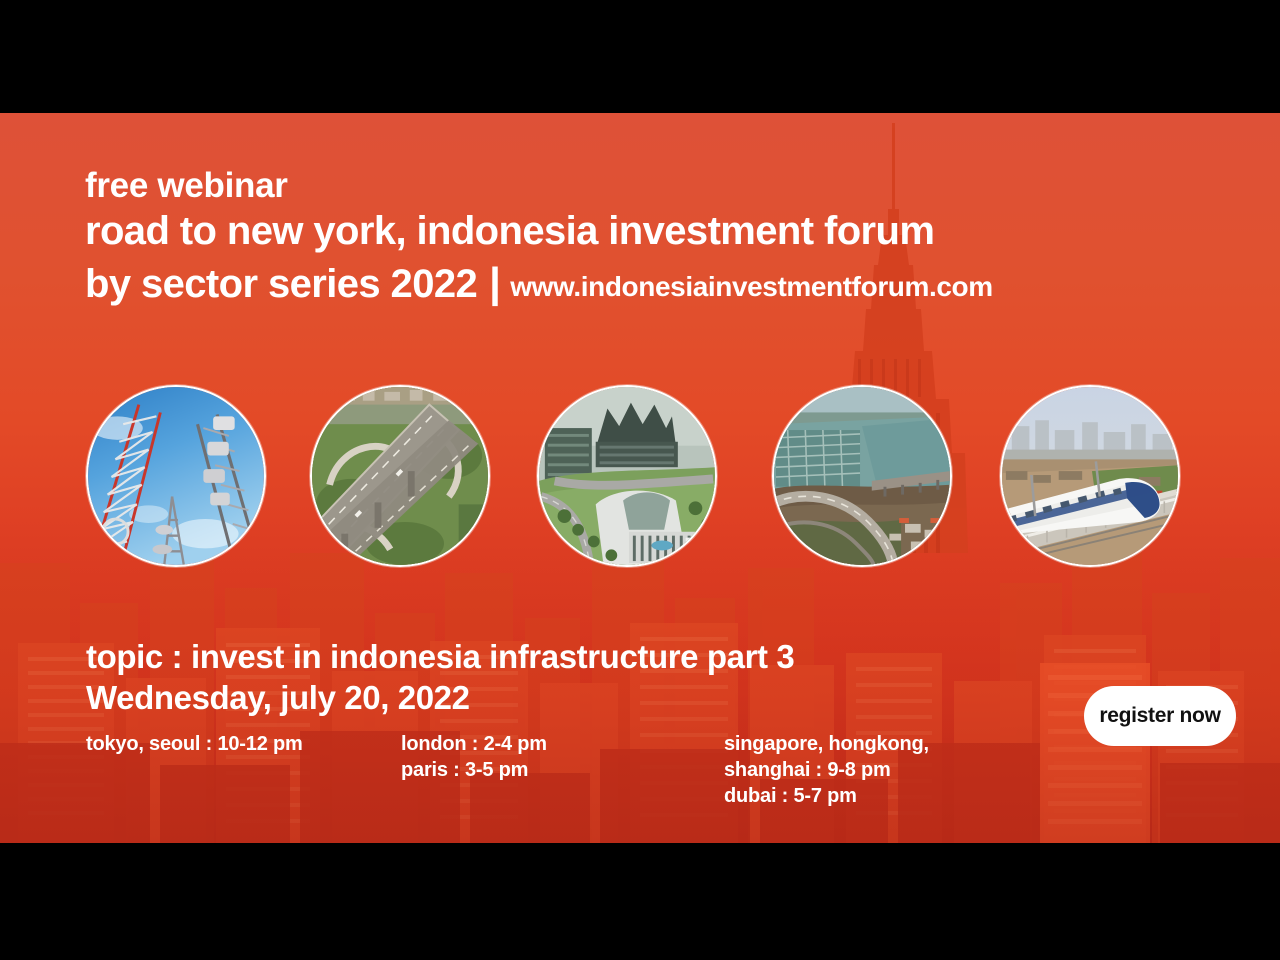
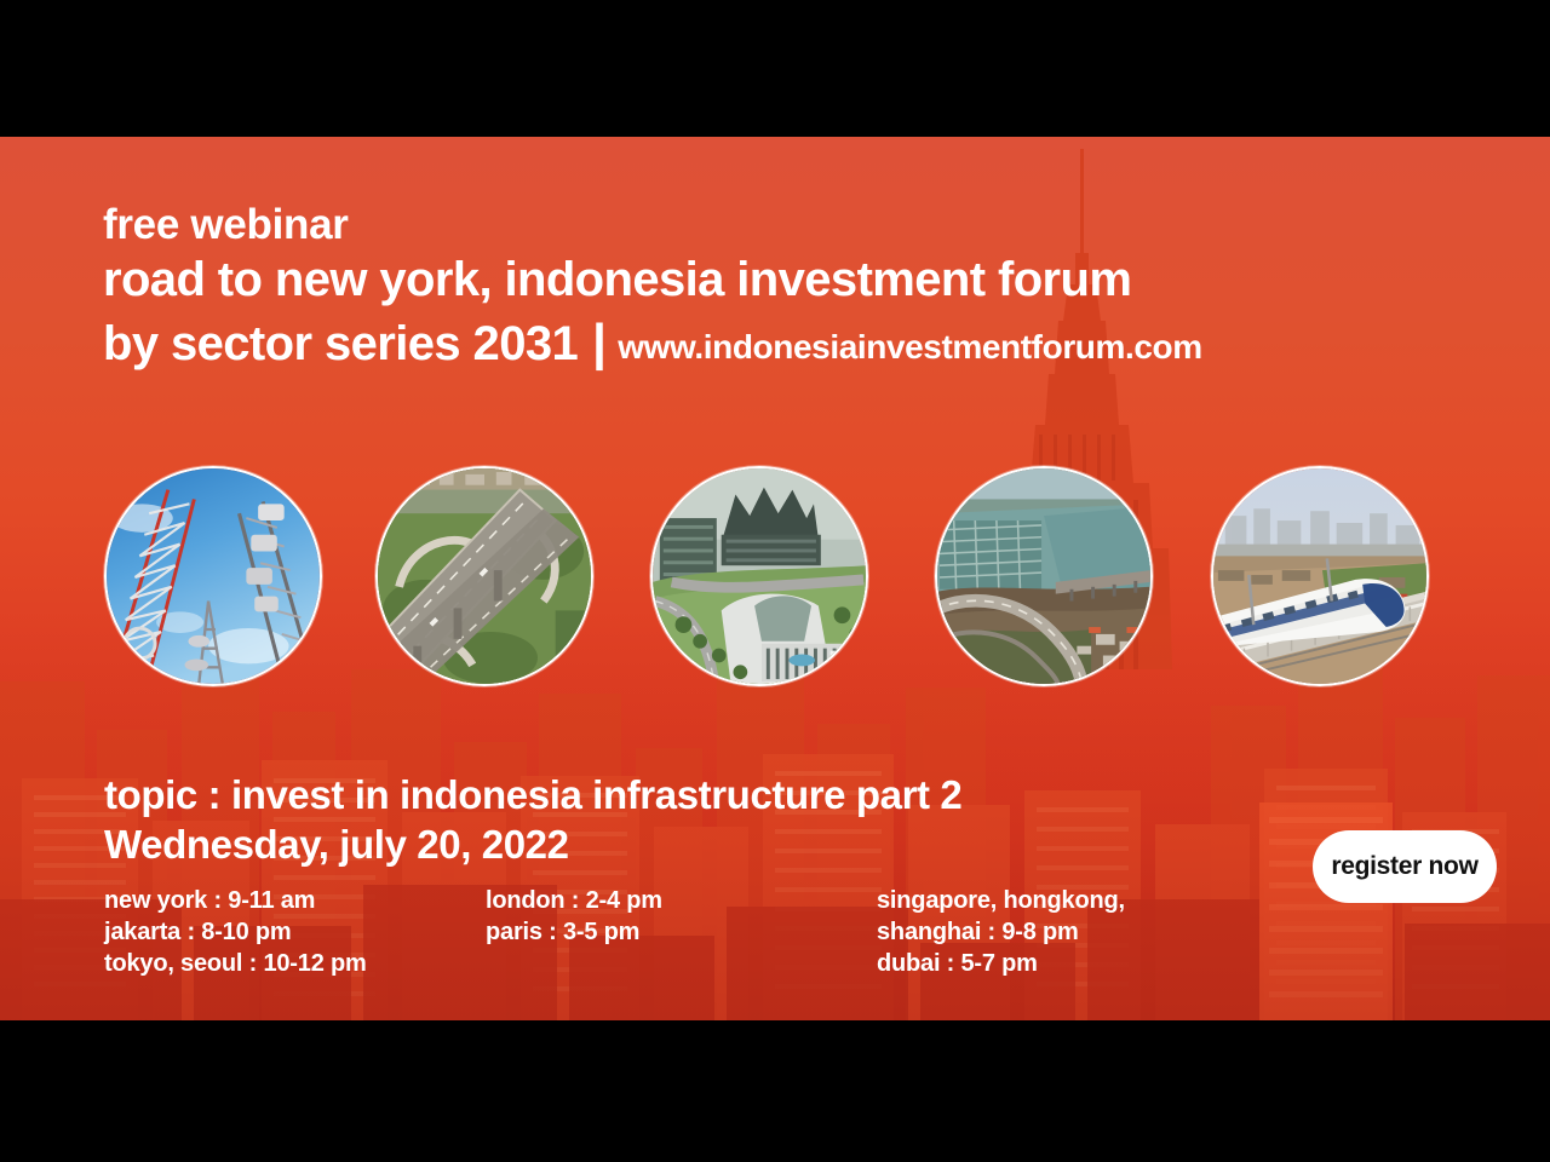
  free webinar
  road to new york, indonesia investment forum
- by sector series 2022
+ by sector series 2031
  |
  www.indonesiainvestmentforum.com
- topic : invest in indonesia infrastructure part 3
+ topic : invest in indonesia infrastructure part 2
  Wednesday, july 20, 2022
+ new york : 9-11 am
+ jakarta : 8-10 pm
  tokyo, seoul : 10-12 pm
  london : 2-4 pm
  paris : 3-5 pm
  singapore, hongkong,
  shanghai : 9-8 pm
  dubai : 5-7 pm
  register now
